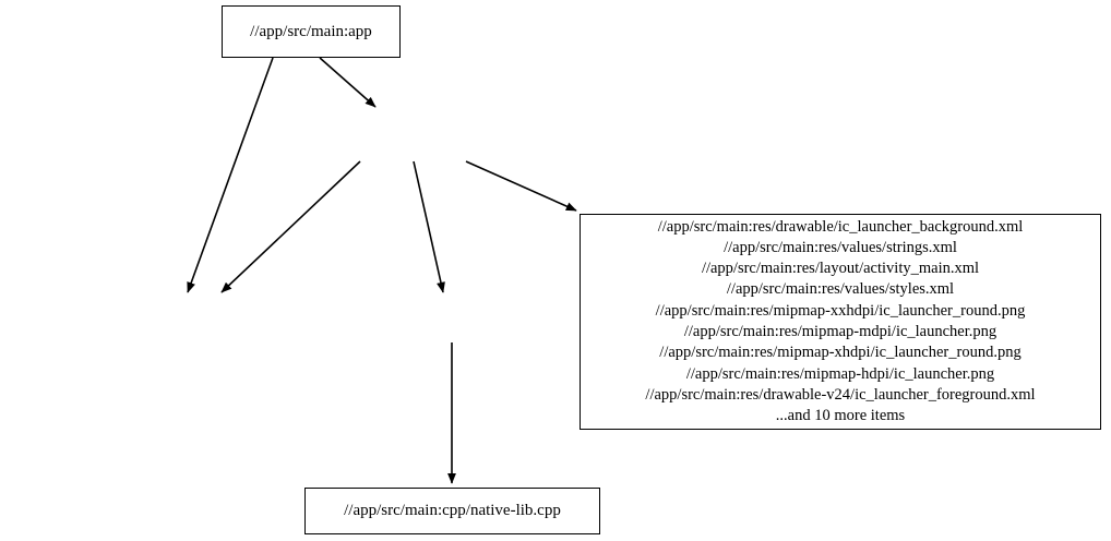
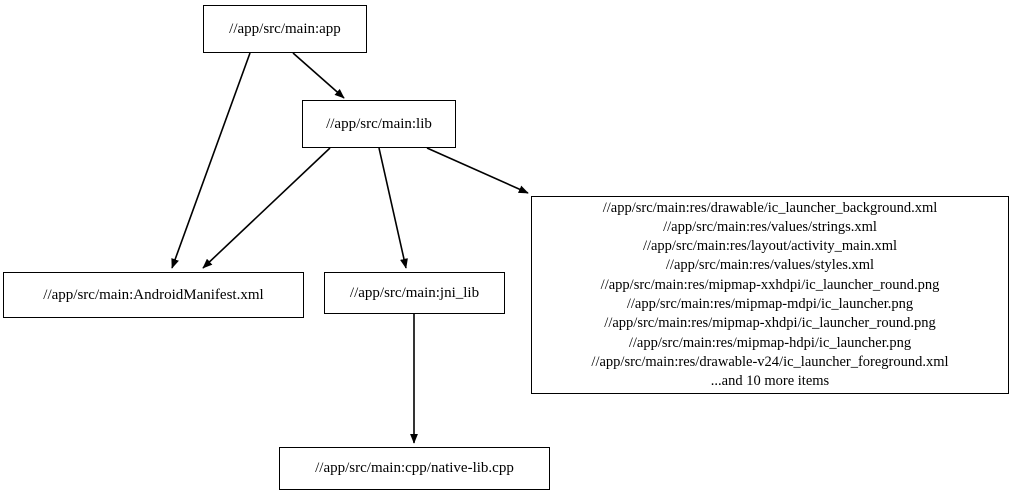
  //app/src/main:app
+ //app/src/main:lib
+ //app/src/main:AndroidManifest.xml
+ //app/src/main:jni_lib
  //app/src/main:res/drawable/ic_launcher_background.xml
  //app/src/main:res/values/strings.xml
  //app/src/main:res/layout/activity_main.xml
  //app/src/main:res/values/styles.xml
  //app/src/main:res/mipmap-xxhdpi/ic_launcher_round.png
  //app/src/main:res/mipmap-mdpi/ic_launcher.png
  //app/src/main:res/mipmap-xhdpi/ic_launcher_round.png
  //app/src/main:res/mipmap-hdpi/ic_launcher.png
  //app/src/main:res/drawable-v24/ic_launcher_foreground.xml
  ...and 10 more items
  //app/src/main:cpp/native-lib.cpp
